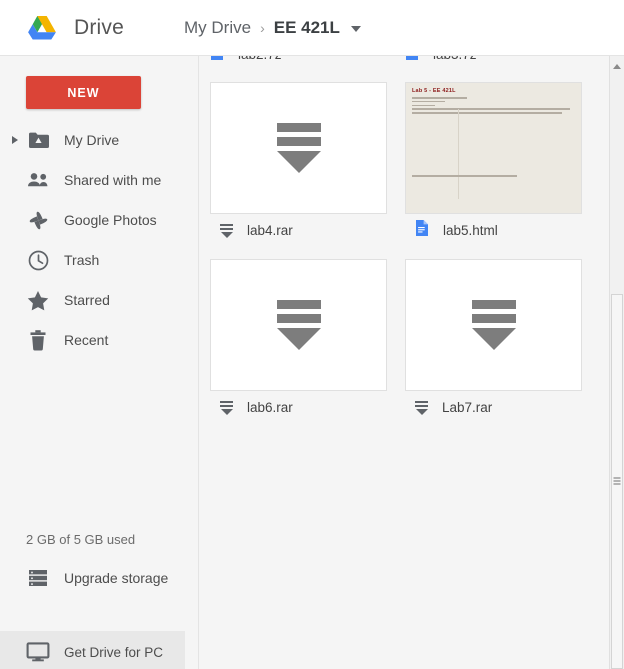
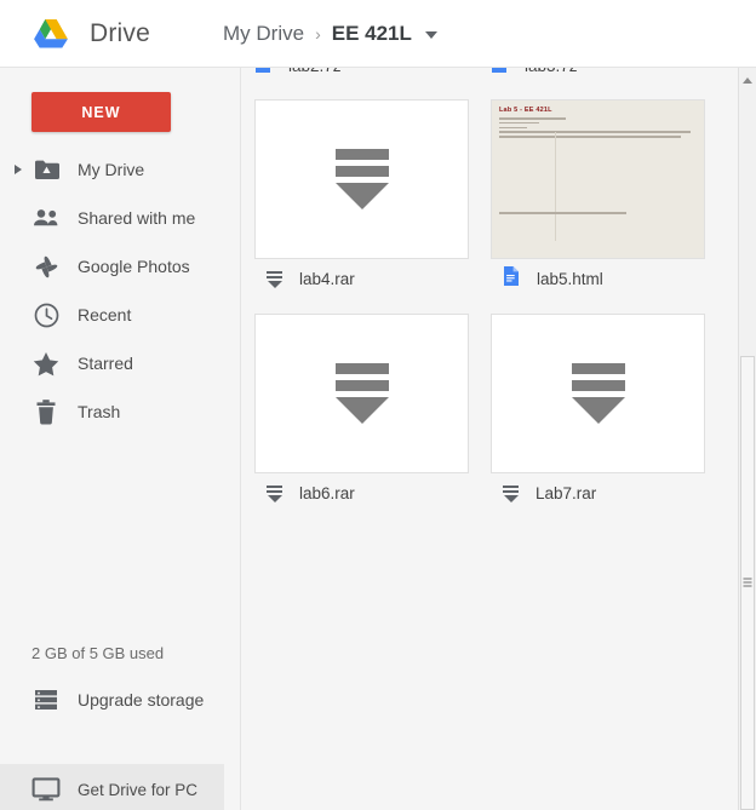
  Drive
  My Drive
  ›
  EE 421L
  NEW
  My Drive
  Shared with me
  Google Photos
- Trash
+ Recent
  Starred
- Recent
+ Trash
  2 GB of 5 GB used
  Upgrade storage
  Get Drive for PC
  lab4.rar
  lab5.html
  lab6.rar
  Lab7.rar
